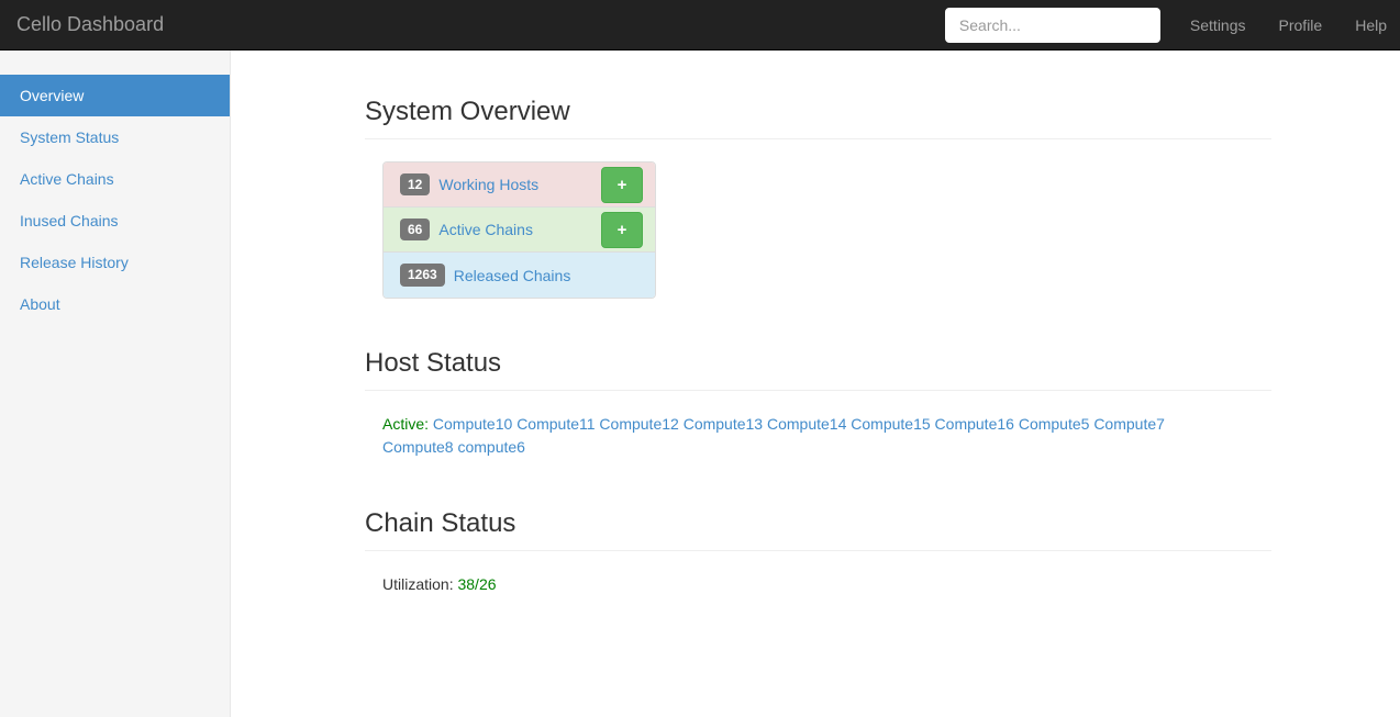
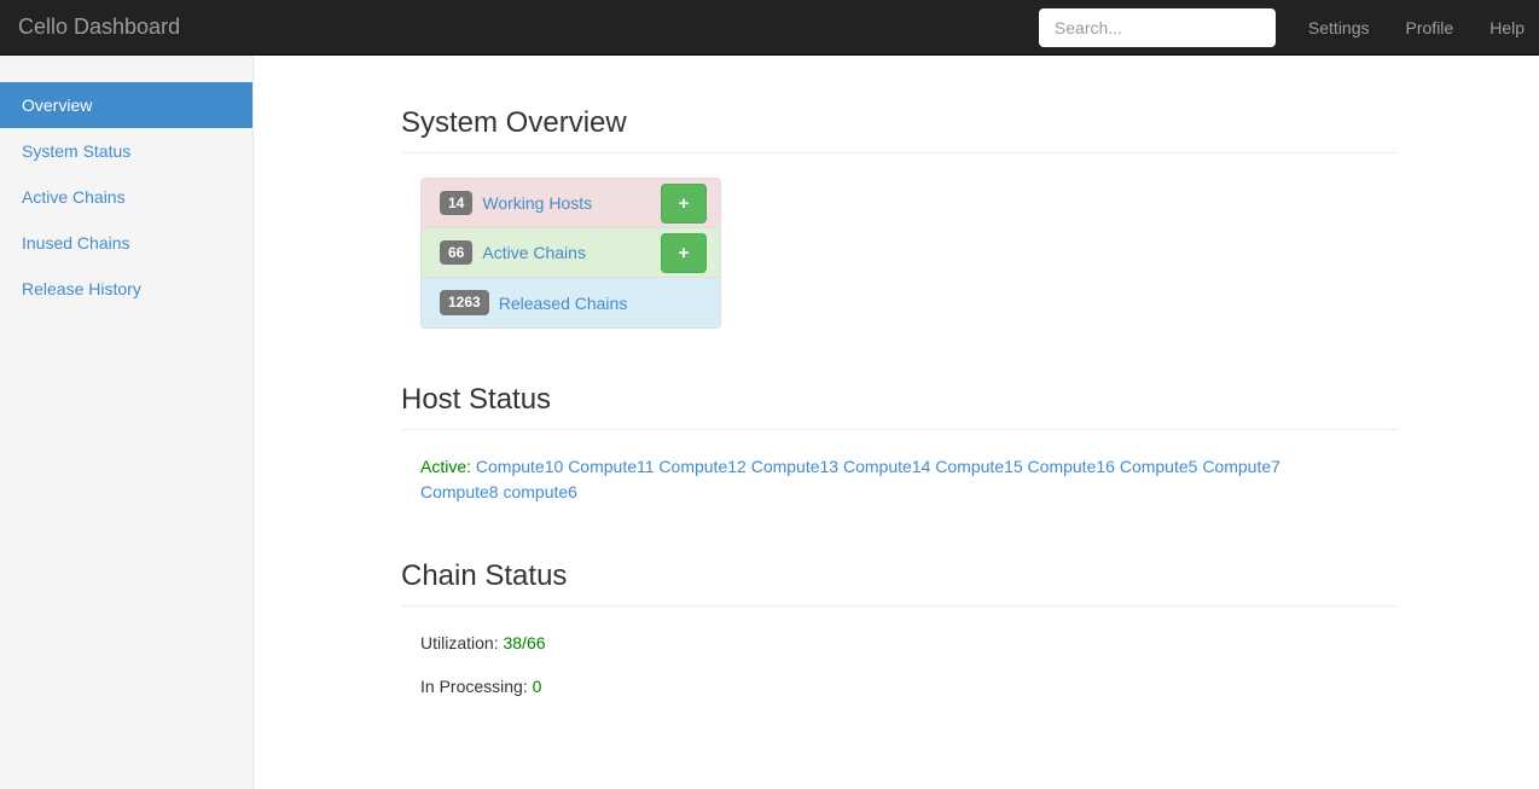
  Cello Dashboard
  Search...
  Settings
  Profile
  Help
  Overview
  System Status
  Active Chains
  Inused Chains
  Release History
- About
  System Overview
- 12
+ 14
  Working Hosts
  +
  66
  Active Chains
  +
  1263
  Released Chains
  Host Status
  Active: Compute10 Compute11 Compute12 Compute13 Compute14 Compute15 Compute16 Compute5 Compute7 Compute8 compute6
  Chain Status
- Utilization: 38/26
+ Utilization: 38/66
+ In Processing: 0
